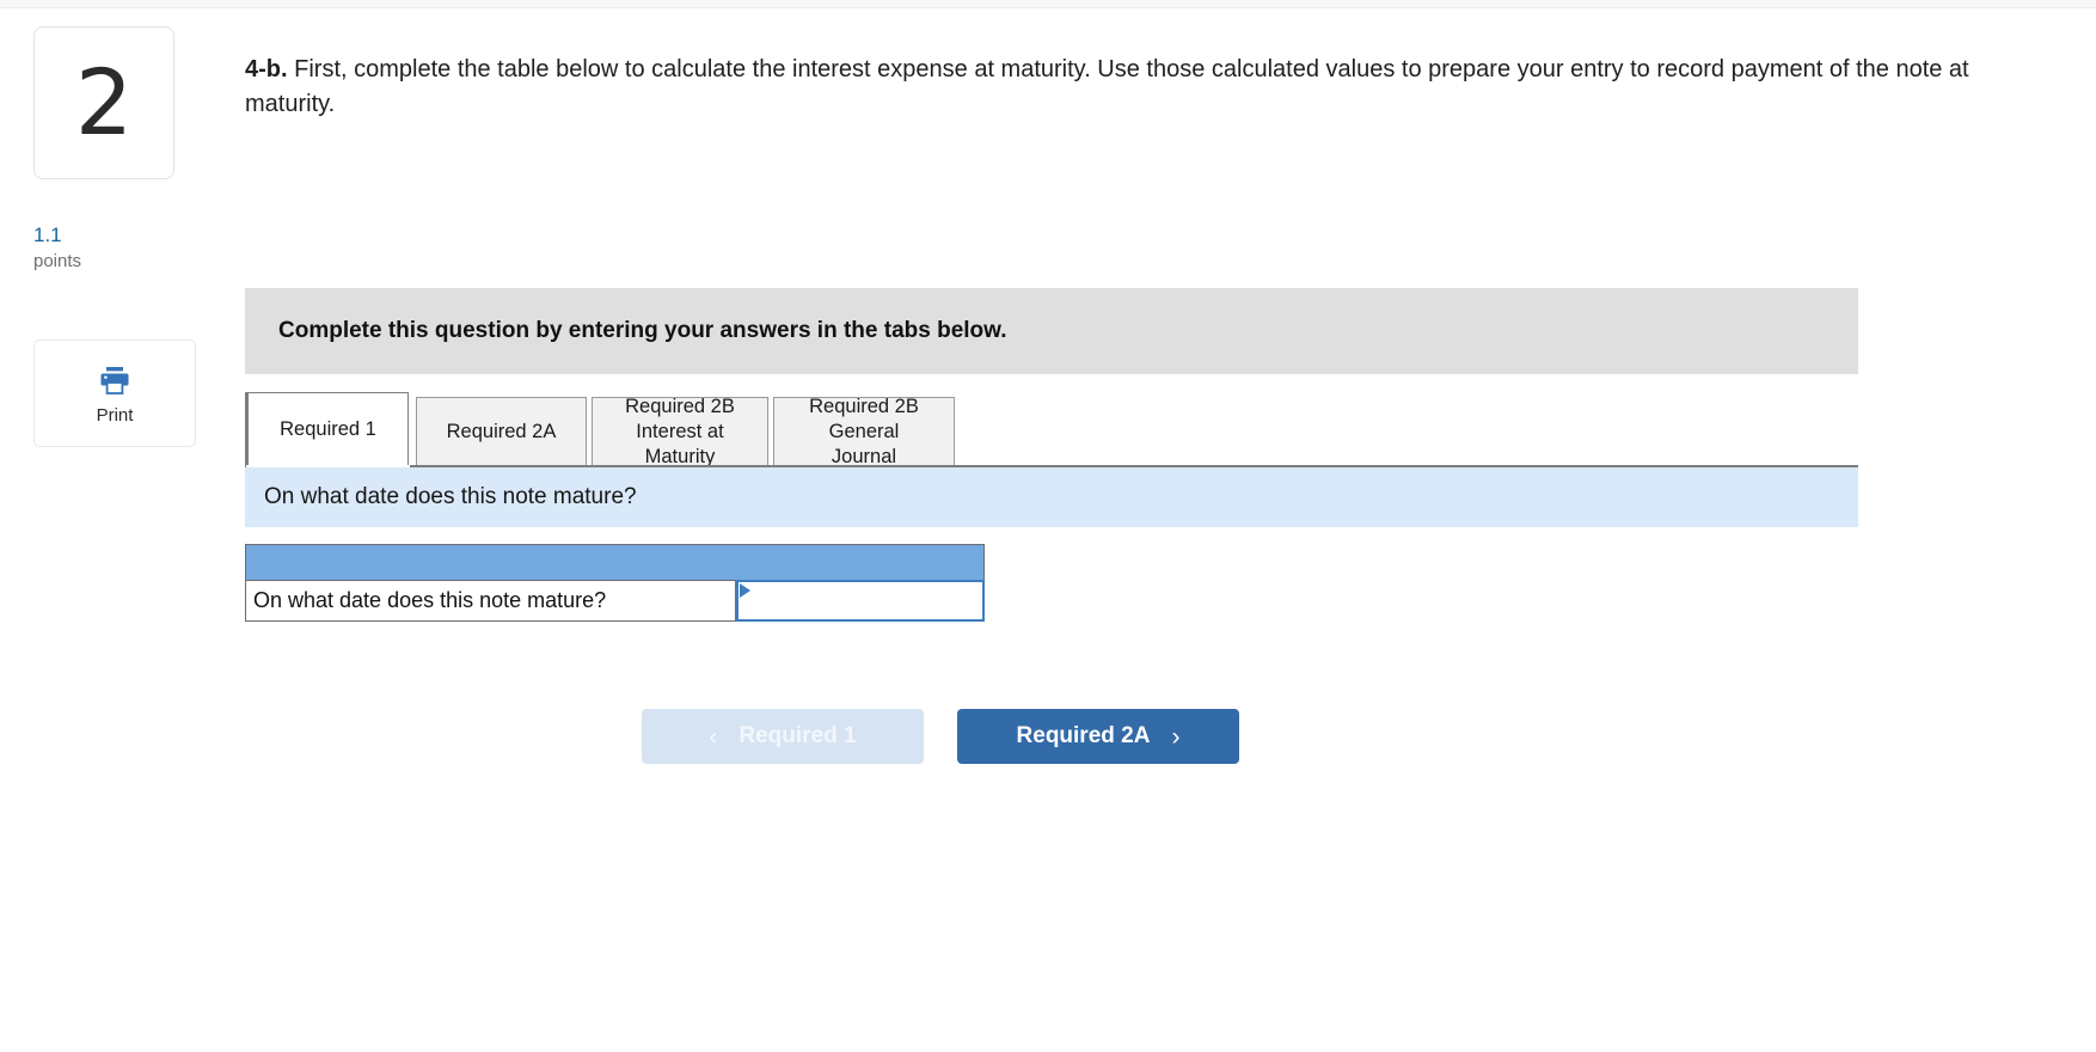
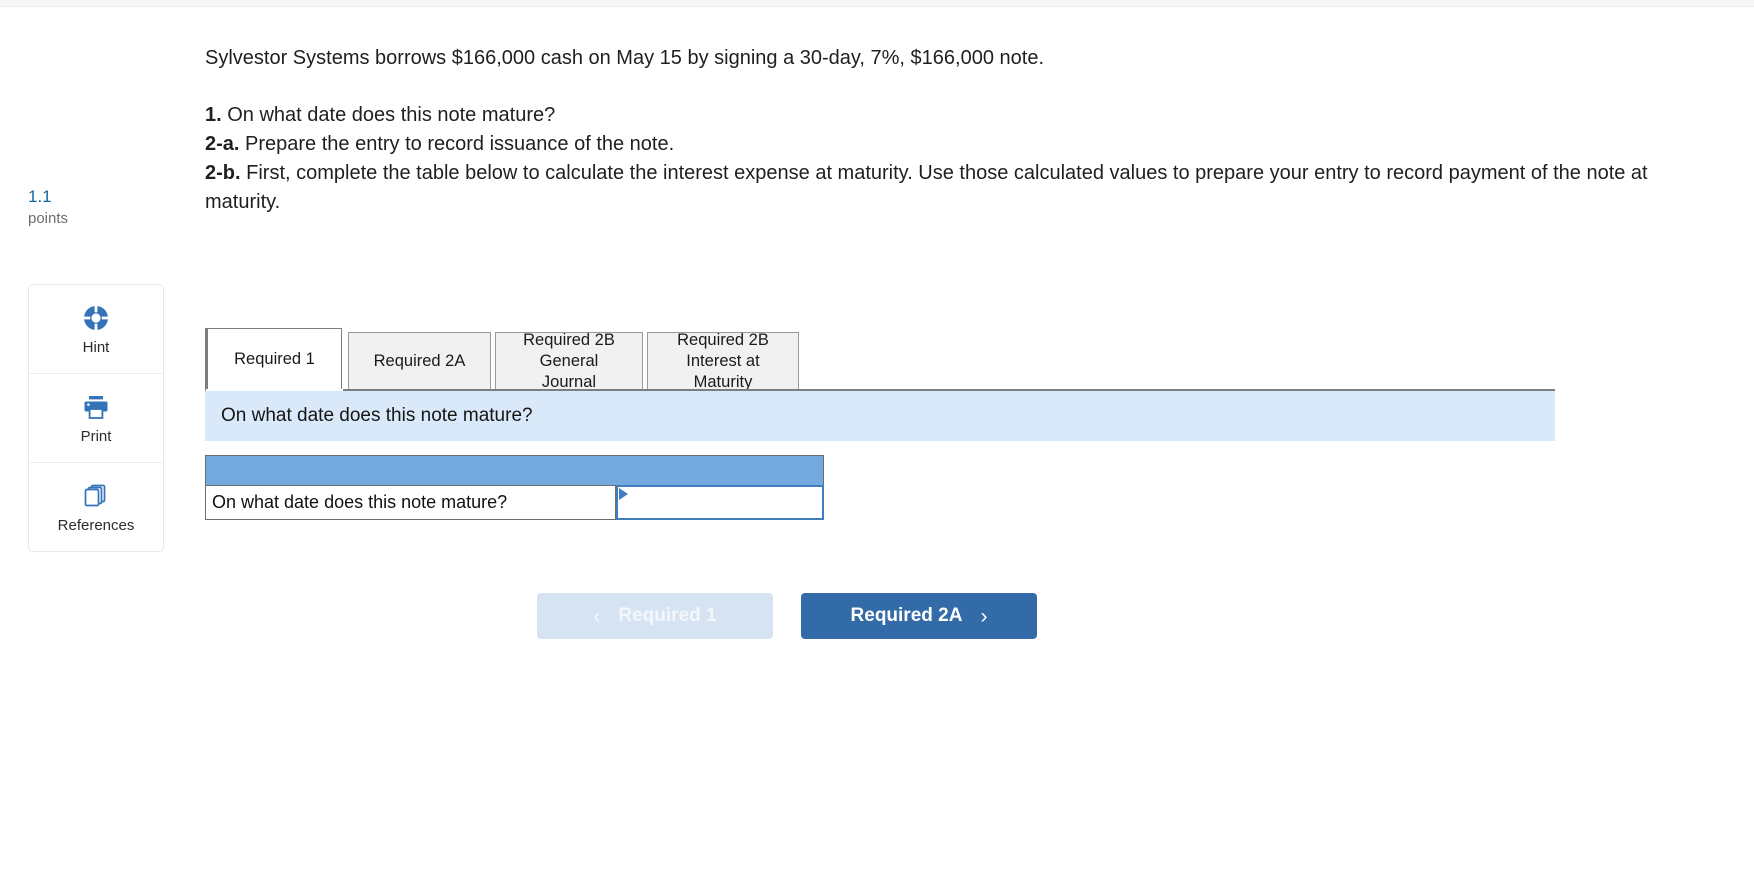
- 2
  1.1
  points
+ Hint
  Print
+ References
+ Sylvestor Systems borrows $166,000 cash on May 15 by signing a 30-day, 7%, $166,000 note.
+ 1. On what date does this note mature?
+ 2-a. Prepare the entry to record issuance of the note.
- 4-b. First, complete the table below to calculate the interest expense at maturity. Use those calculated values to prepare your entry to record payment of the note at maturity.
+ 2-b. First, complete the table below to calculate the interest expense at maturity. Use those calculated values to prepare your entry to record payment of the note at maturity.
- Complete this question by entering your answers in the tabs below.
  Required 1
  Required 2A
  Required 2B
- Interest at
+ General
- Maturity
+ Journal
  Required 2B
- General
+ Interest at
- Journal
+ Maturity
  On what date does this note mature?
  On what date does this note mature?
  ‹
  Required 1
  Required 2A
  ›
